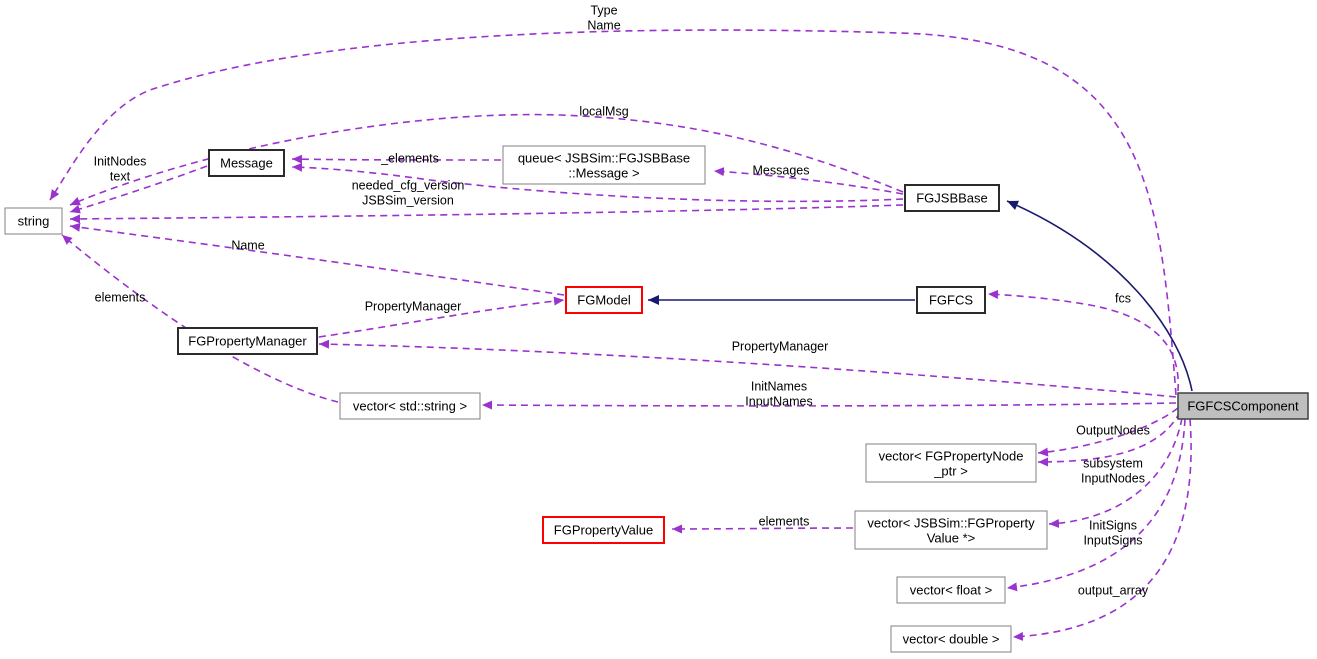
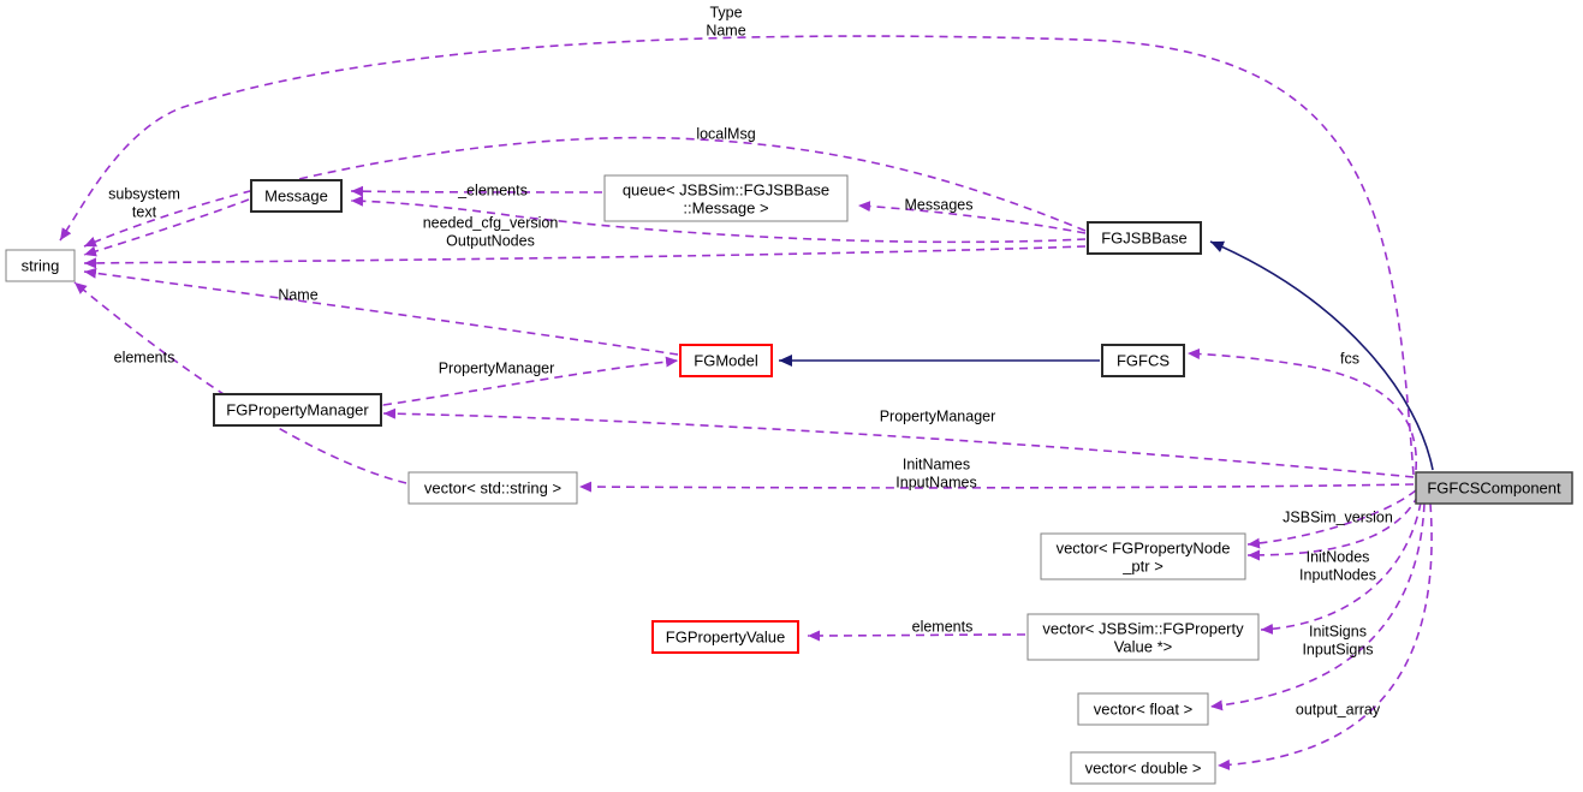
  string
  Message
  queue< JSBSim::FGJSBBase
  ::Message >
  FGJSBBase
  FGModel
  FGFCS
  FGPropertyManager
  vector< std::string >
  FGFCSComponent
  vector< FGPropertyNode
  _ptr >
  FGPropertyValue
  vector< JSBSim::FGProperty
  Value *>
  vector< float >
  vector< double >
  Type
  Name
  localMsg
- InitNodes
+ subsystem
  text
  _elements
  Messages
  needed_cfg_version
- JSBSim_version
+ OutputNodes
  Name
  elements
  PropertyManager
  fcs
  PropertyManager
  InitNames
  InputNames
- OutputNodes
+ JSBSim_version
- subsystem
+ InitNodes
  InputNodes
  elements
  InitSigns
  InputSigns
  output_array
